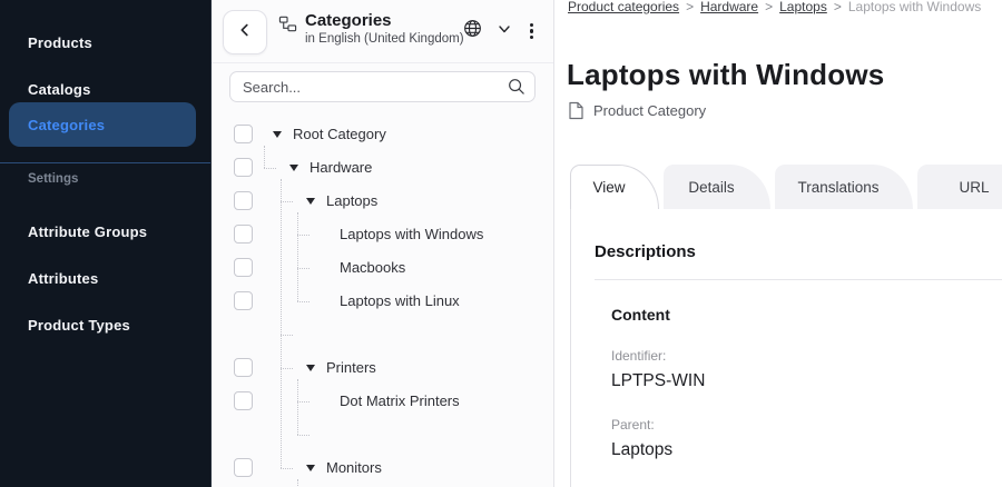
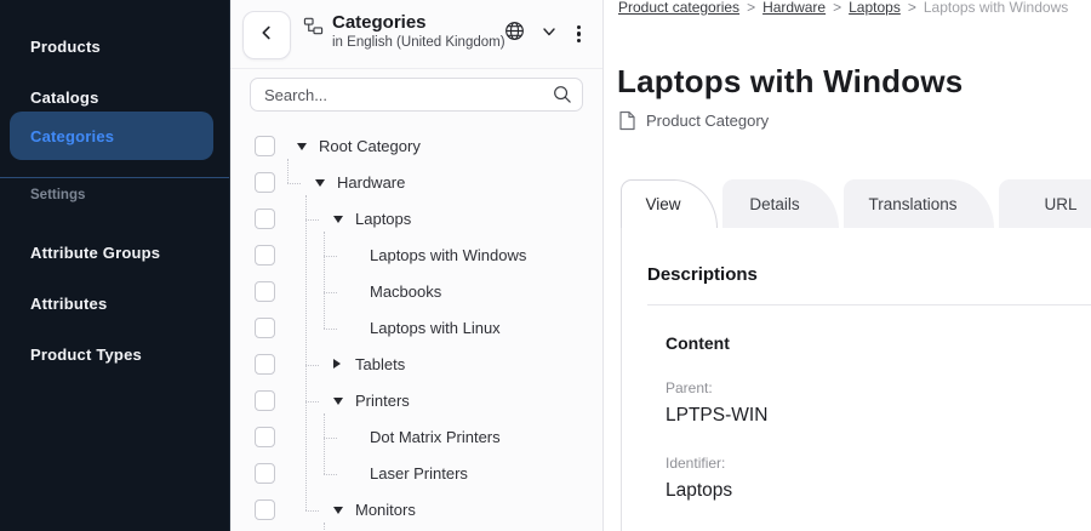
  Products
  Catalogs
  Categories
  Settings
  Attribute Groups
  Attributes
  Product Types
  Categories
  in English (United Kingdom)
  Search...
  Root Category
  Hardware
  Laptops
  Laptops with Windows
  Macbooks
  Laptops with Linux
+ Tablets
  Printers
  Dot Matrix Printers
+ Laser Printers
  Monitors
  Product categories > Hardware > Laptops > Laptops with Windows
  Laptops with Windows
  Product Category
  View
  Details
  Translations
  URL
  Descriptions
  Content
- Identifier:
+ Parent:
  LPTPS-WIN
- Parent:
+ Identifier:
  Laptops
